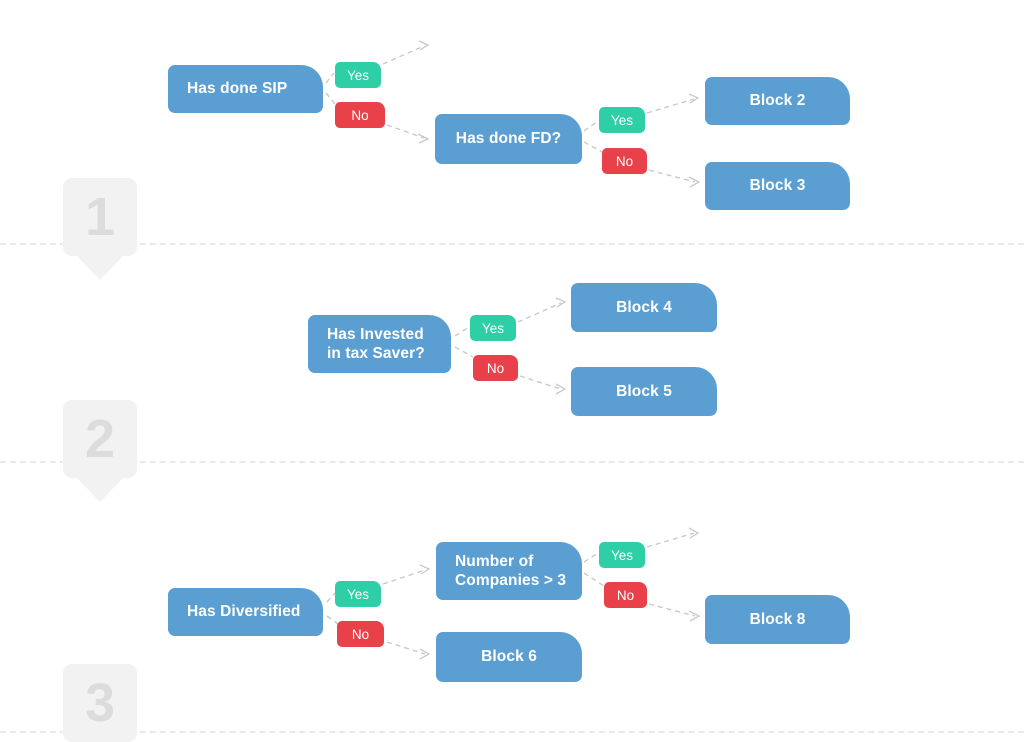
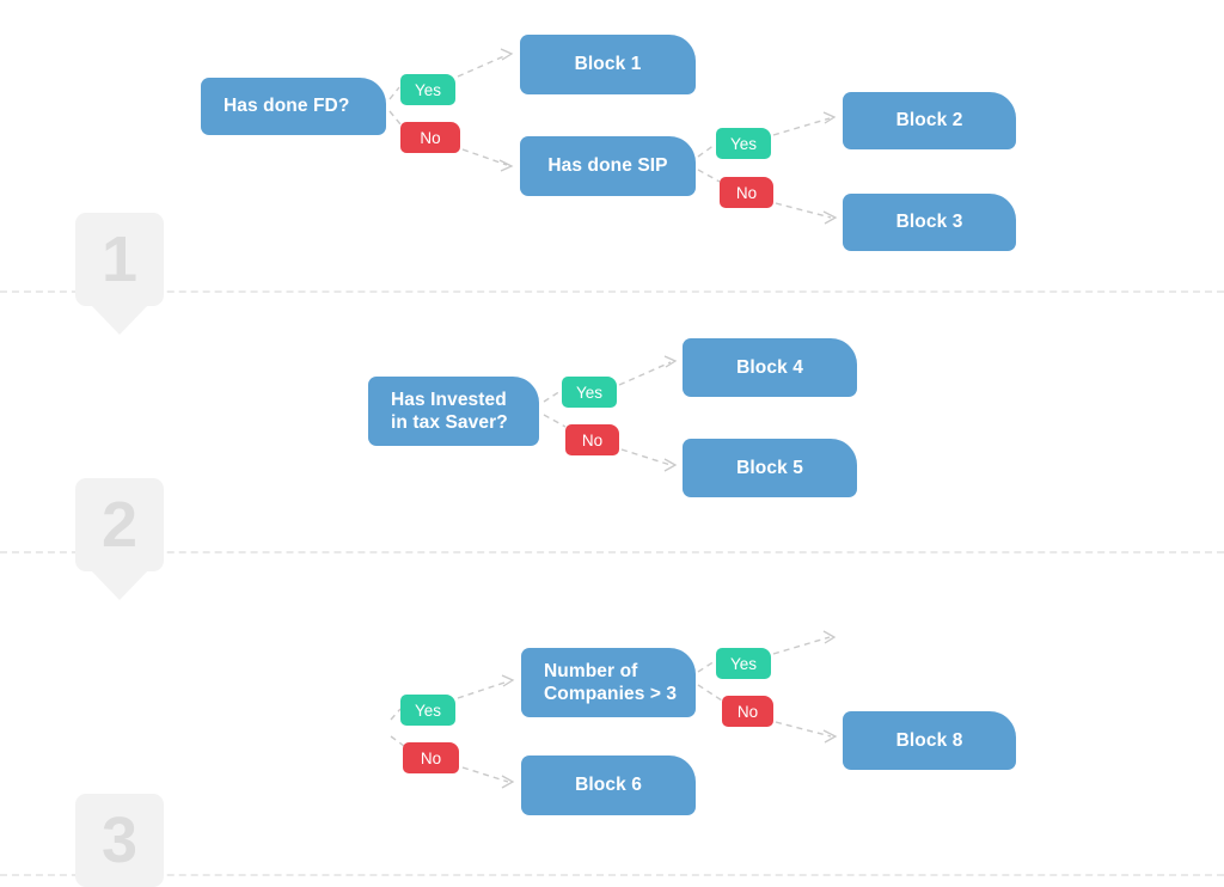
- Has done SIP
+ Has done FD?
  Yes
  No
+ Block 1
- Has done FD?
+ Has done SIP
  Yes
  No
  Block 2
  Block 3
  Has Invested
  in tax Saver?
  Yes
  No
  Block 4
  Block 5
- Has Diversified
  Yes
  No
  Number of
  Companies > 3
  Block 6
  Yes
  No
  Block 8
